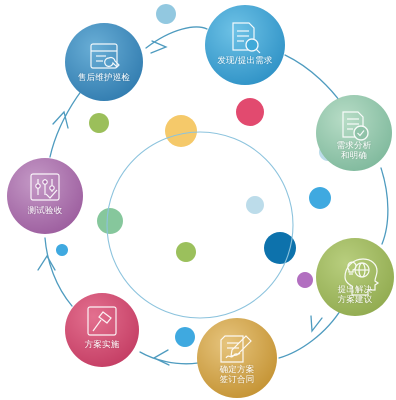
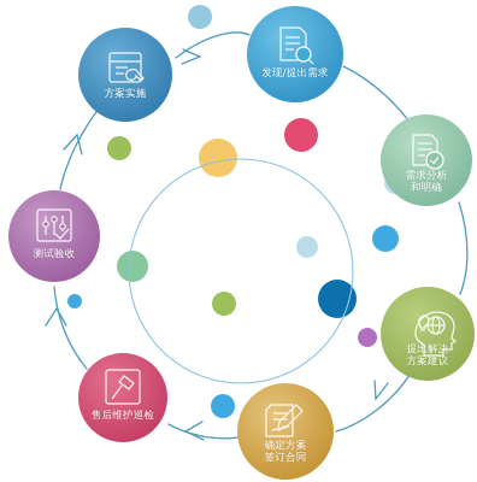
- 售后维护巡检
+ 方案实施
  发现/提出需求
  需求分析
  和明确
  提出解决
  方案建议
  确定方案
  签订合同
- 方案实施
+ 售后维护巡检
  测试验收
